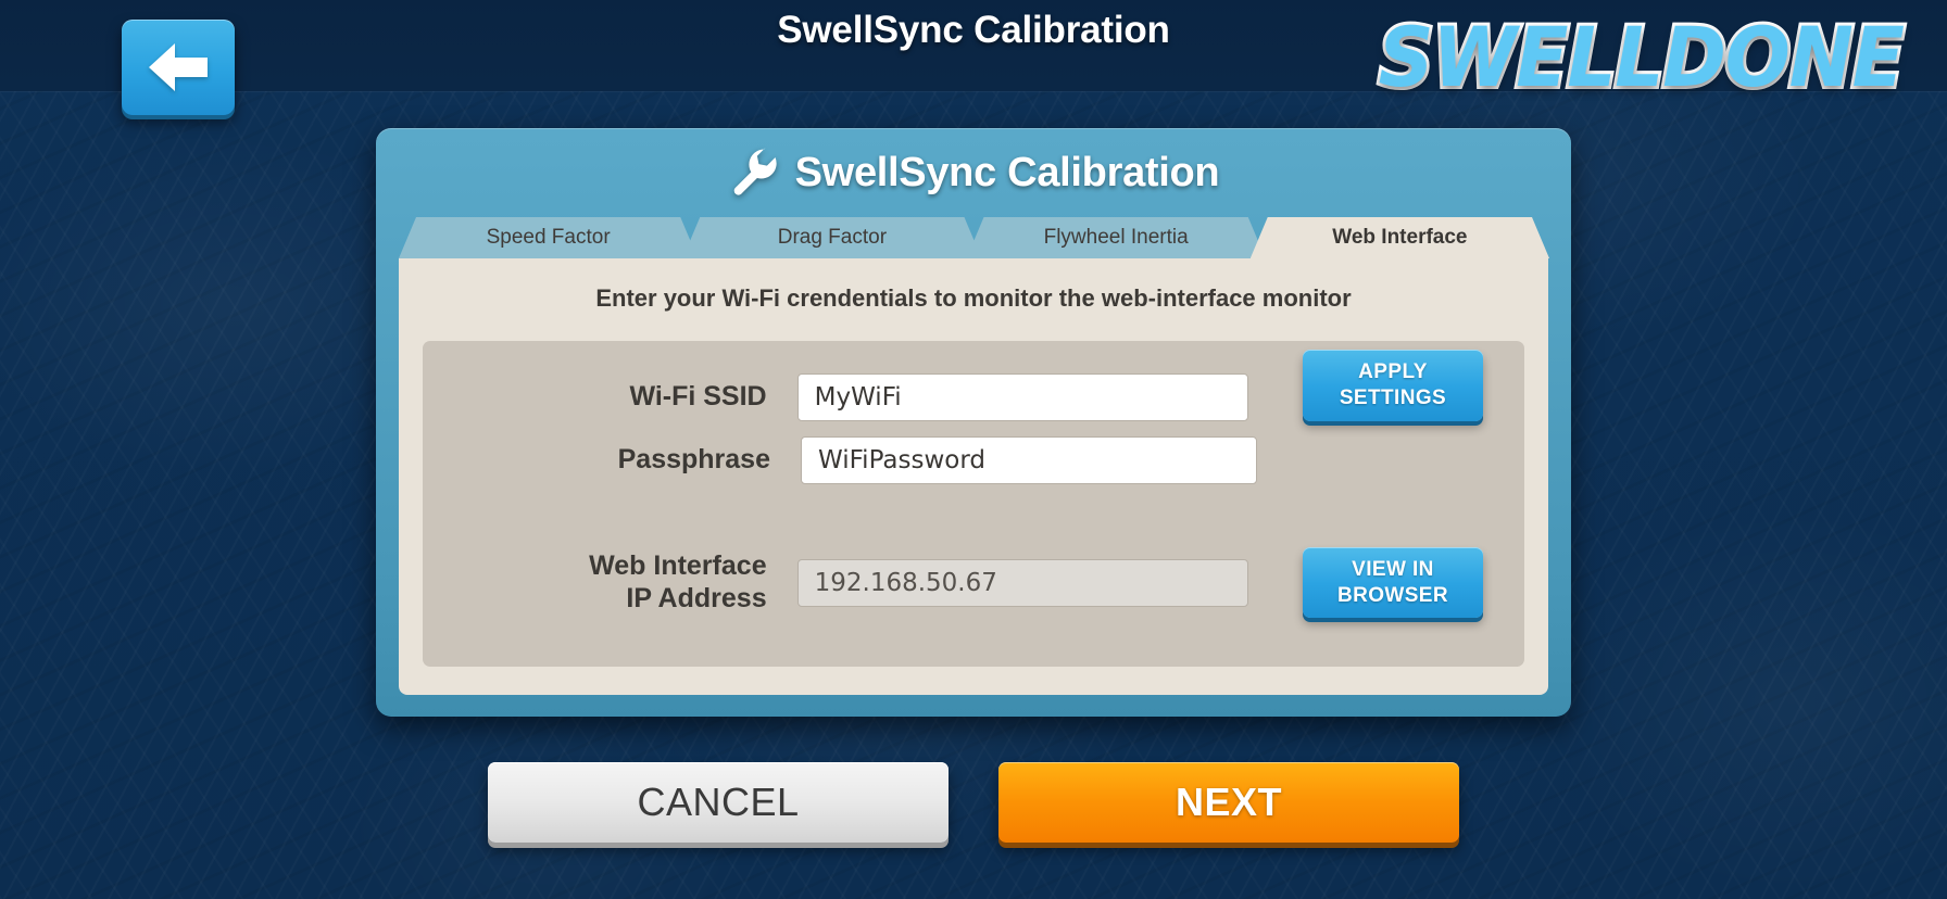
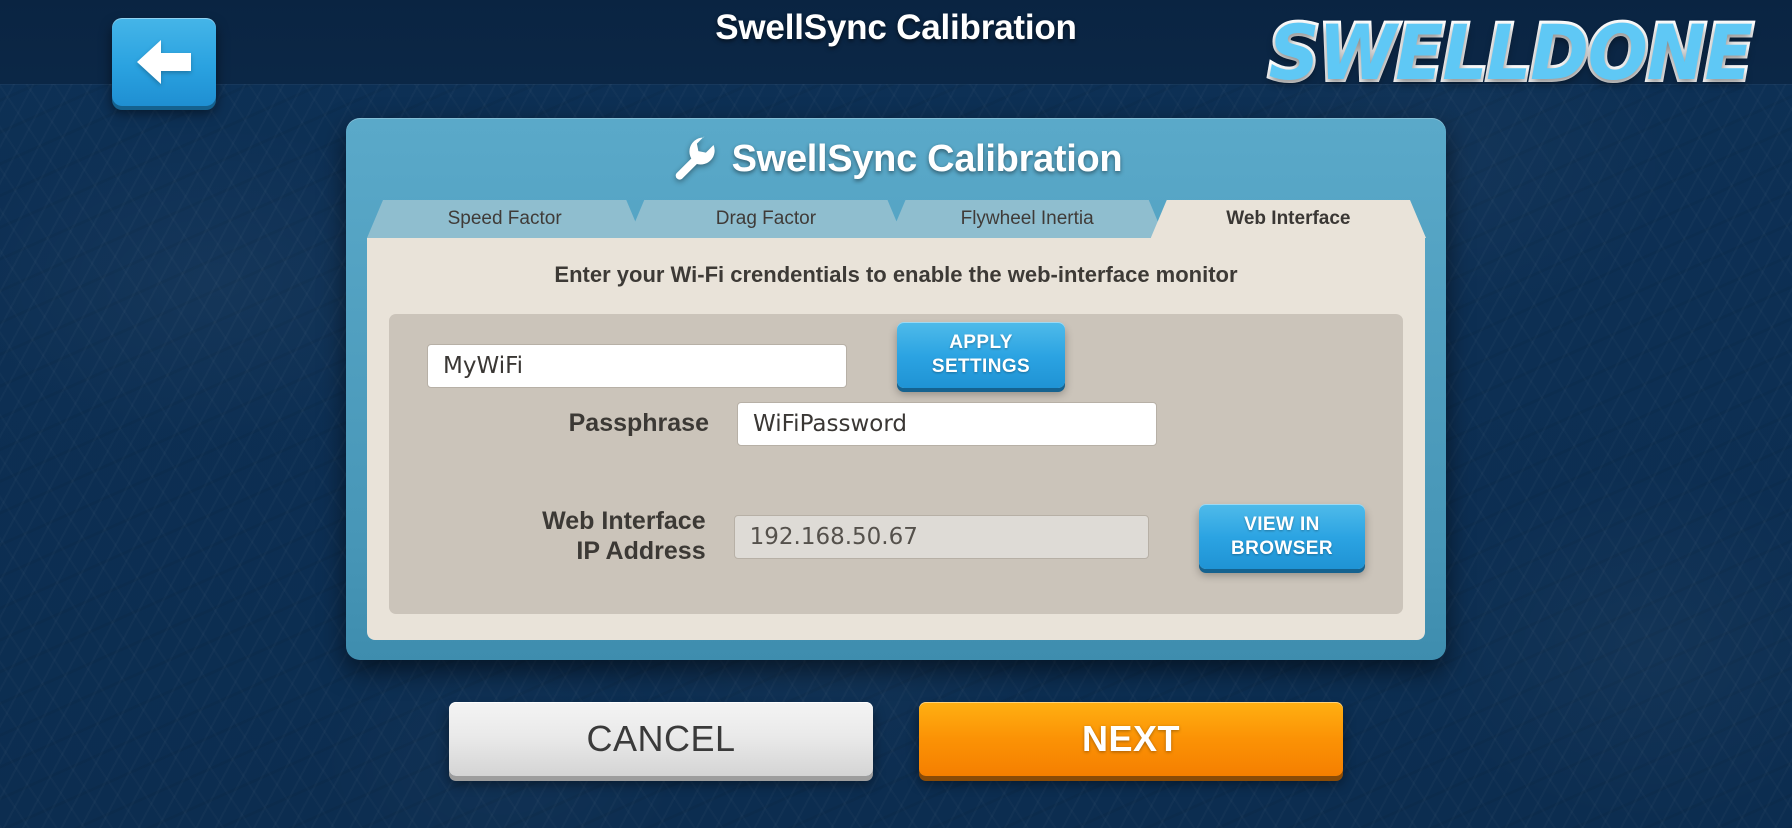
  SwellSync Calibration
  SWELLDONE
  SwellSync Calibration
  Speed Factor
  Drag Factor
  Flywheel Inertia
  Web Interface
- Enter your Wi-Fi crendentials to monitor the web-interface monitor
+ Enter your Wi-Fi crendentials to enable the web-interface monitor
- Wi-Fi SSID
  MyWiFi
  APPLY
  SETTINGS
  Passphrase
  WiFiPassword
  Web Interface
  IP Address
  192.168.50.67
  VIEW IN
  BROWSER
  CANCEL
  NEXT
